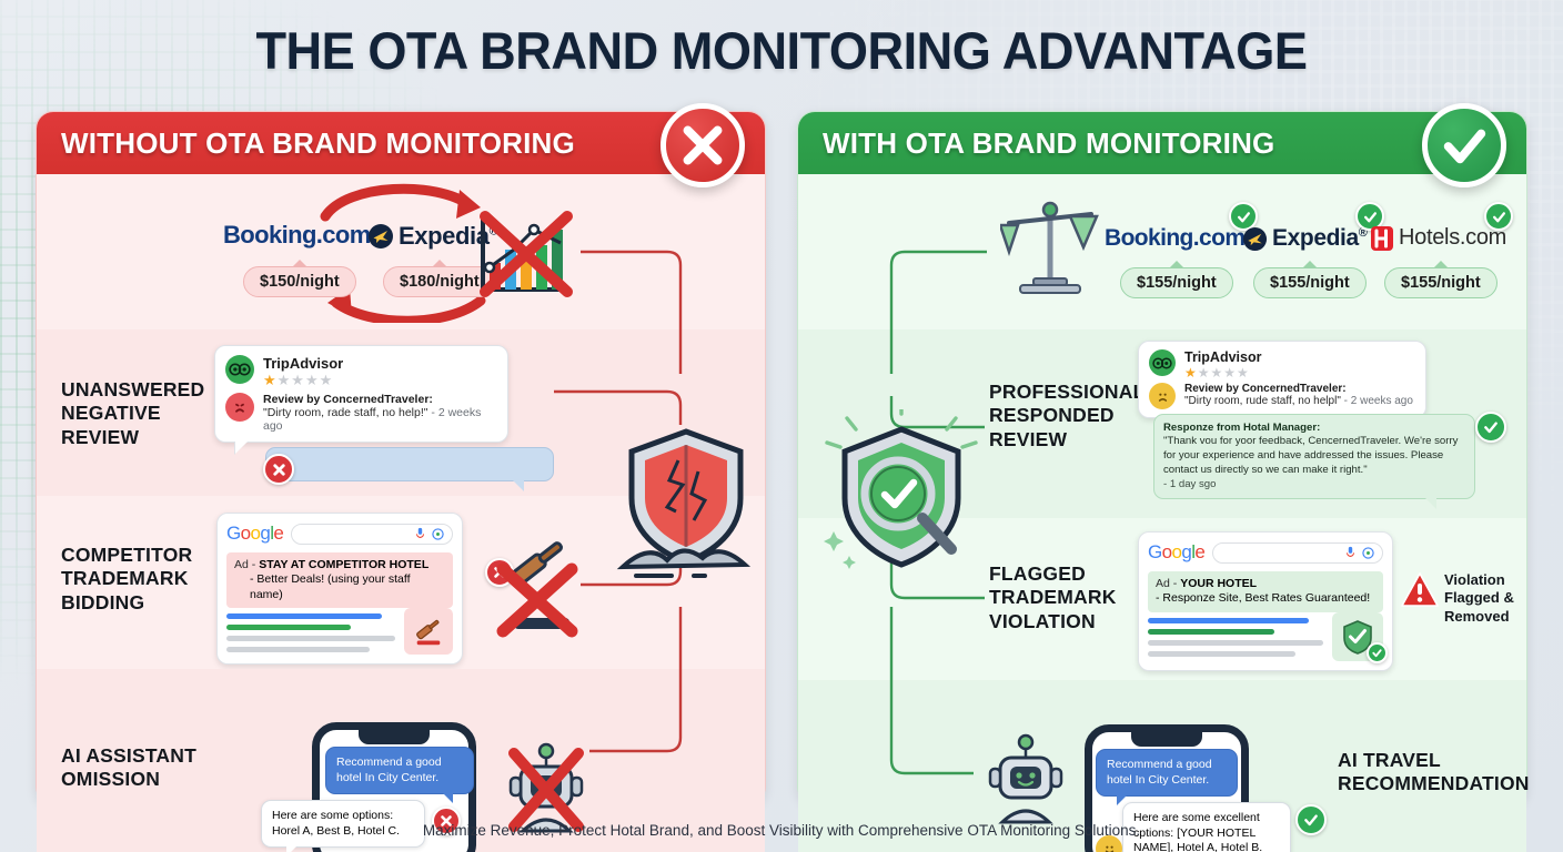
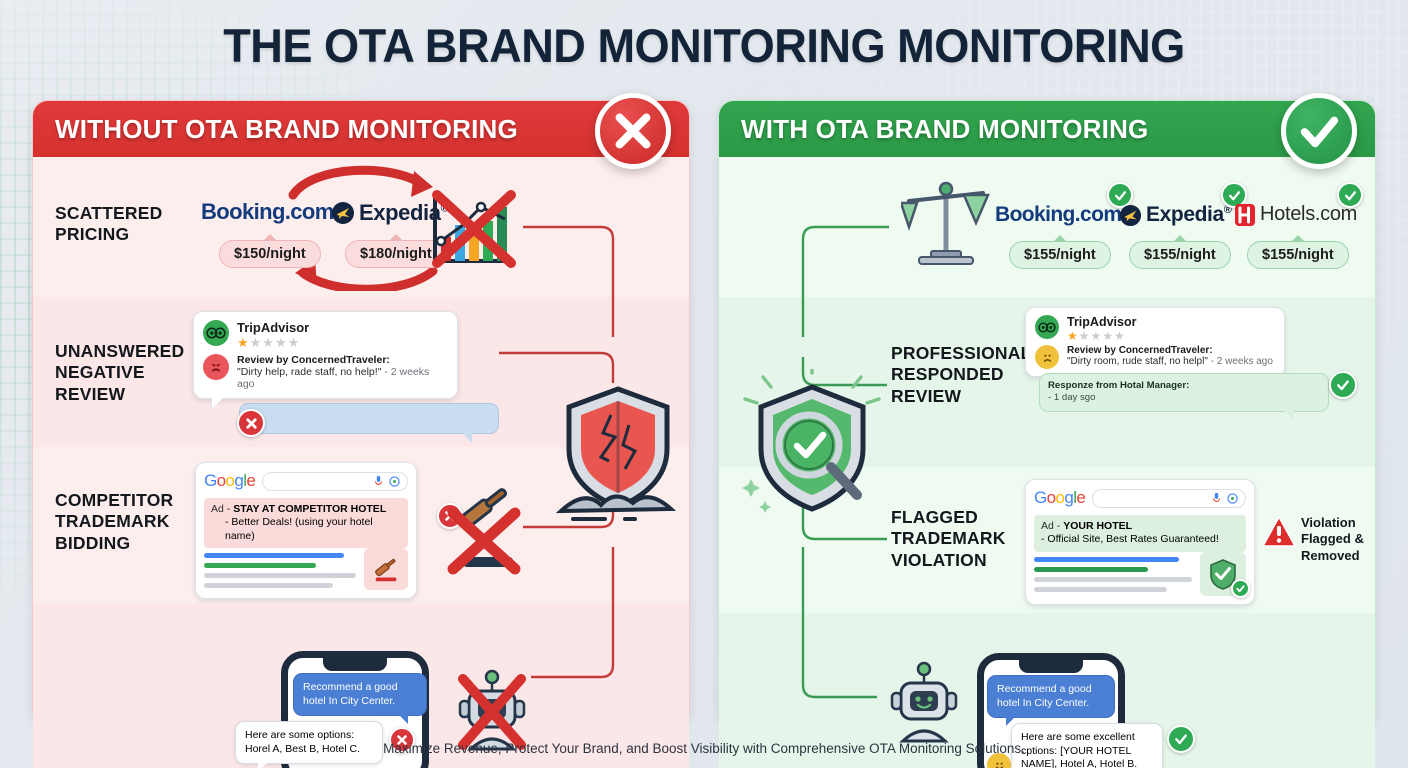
- THE OTA BRAND MONITORING ADVANTAGE
+ THE OTA BRAND MONITORING MONITORING
  WITHOUT OTA BRAND MONITORING
+ SCATTERED
+ PRICING
  Booking.com
  $150/night
  Expedi ®
  $180/night
  UNANSWERED
  NEGATIVE
  REVIEW
  TripAdvisor
  ★★★★★
  Review by ConcernedTraveler:
- "Dirty room, rade staff, no help!" - 2 weeks ago
+ "Dirty help, rade staff, no help!" - 2 weeks ago
  COMPETITOR
  TRADEMARK
  BIDDING
  Google
  Ad - STAY AT COMPETITOR HOTEL
- - Better Deals! (using your staff name)
+ - Better Deals! (using your hotel name)
- AI ASSISTANT
- OMISSION
  Recommend a good hotel In City Center.
  Here are some options: Horel A, Best B, Hotel C.
  WITH OTA BRAND MONITORING
  Booking.com
  $155/night
  Expedia®
  $155/night
  Hotels.com
  $155/night
  PROFESSIONA
  RESPONDED
  REVIEW
  TripAdvisor
  ★★★★★
  Review by ConcernedTraveler:
  "Dirty room, rude staff, no helpl" - 2 weeks ago
  Responze from Hotal Manager:
- "Thank vou for yoor feedback, CencernedTraveler. We're sorry for your experience and have addressed the issues. Please contact us directly so we can make it right."
  - 1 day sgo
  FLAGGED
  TRADEMARK
  VIOLATION
  Google
  Ad - YOUR HOTEL
- - Responze Site, Best Rates Guaranteed!
+ - Official Site, Best Rates Guaranteed!
  Violation
  Flagged &
  Removed
  Recommend a good hotel In City Center.
  Here are some excellent cptions: [YOUR HOTEL NAME], Hotel A, Hotel B.
- AI TRAVEL
- RECOMMENDATION
- Maximize Revenue, Protect Hotal Brand, and Boost Visibility with Comprehensive OTA Monitoring Solutions.
+ Maximize Revenue, Protect Your Brand, and Boost Visibility with Comprehensive OTA Monitoring Solutions.
